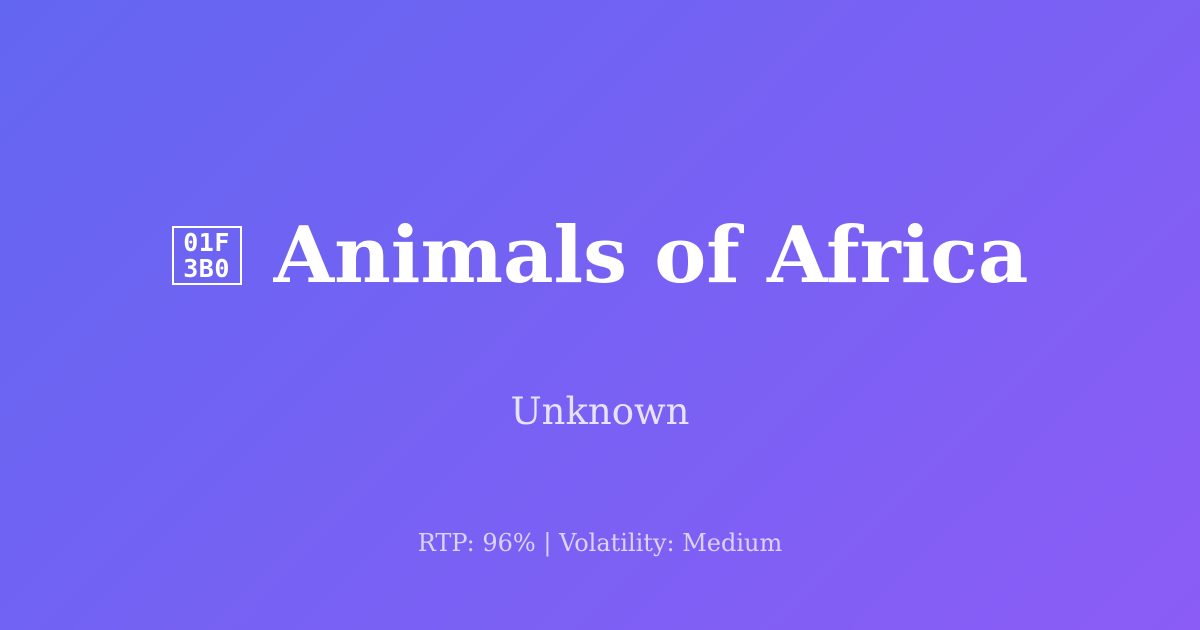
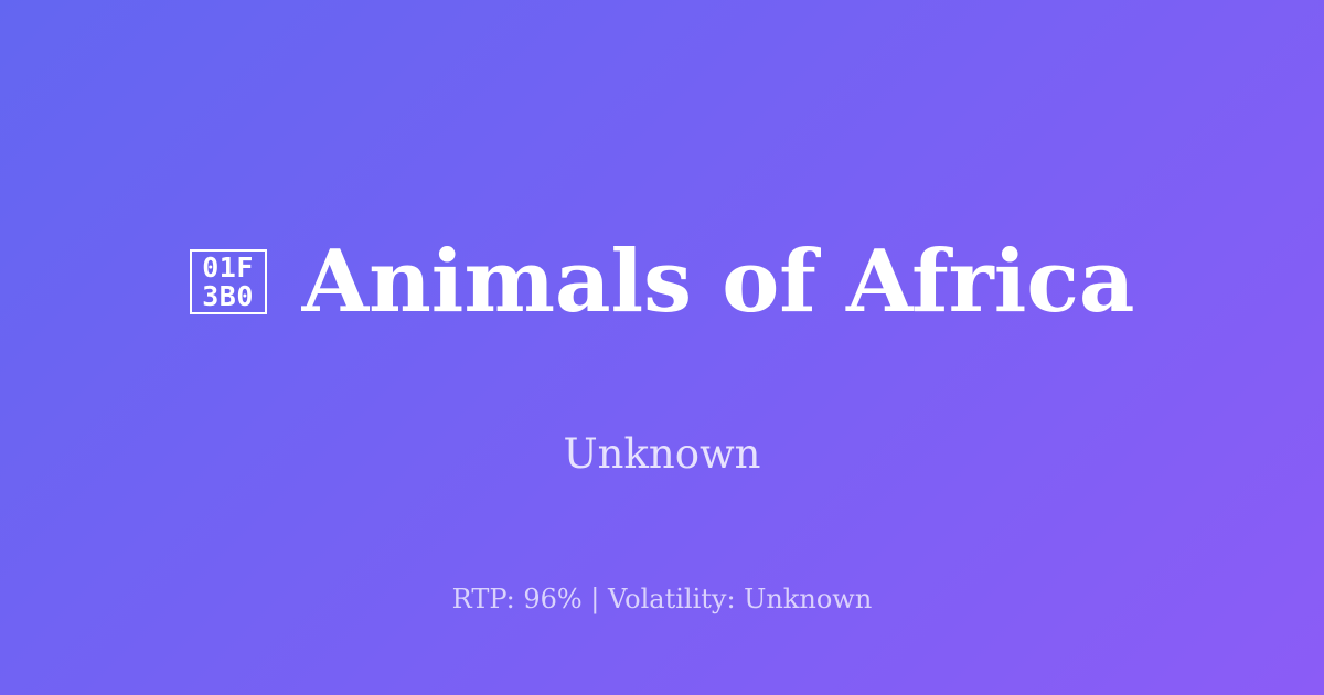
  01F
  3B0
  Animals of Africa
  Unknown
- RTP: 96% | Volatility: Medium
+ RTP: 96% | Volatility: Unknown
